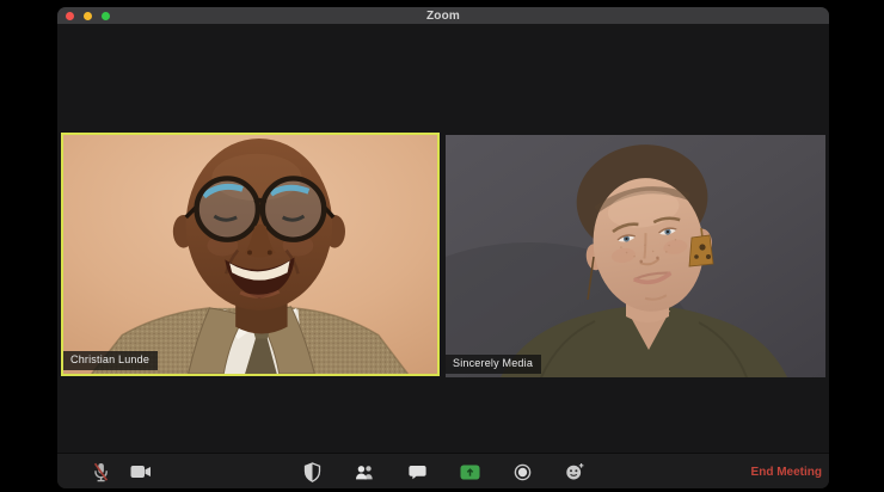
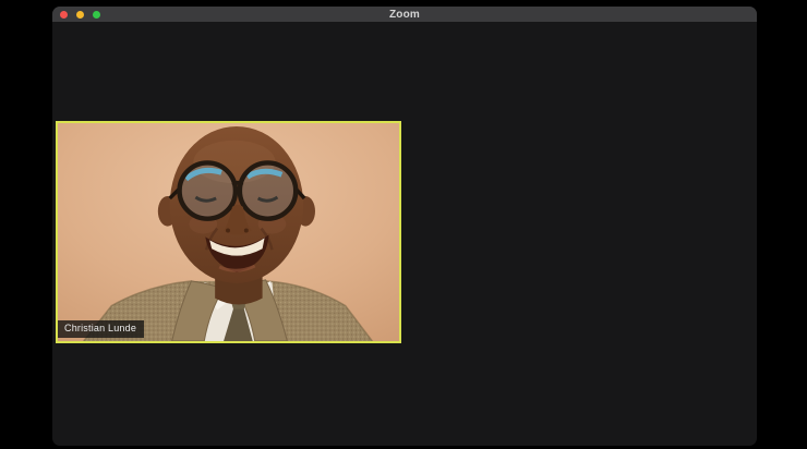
  Zoom
  Christian Lunde
- Sincerely Media
- End Meeting
